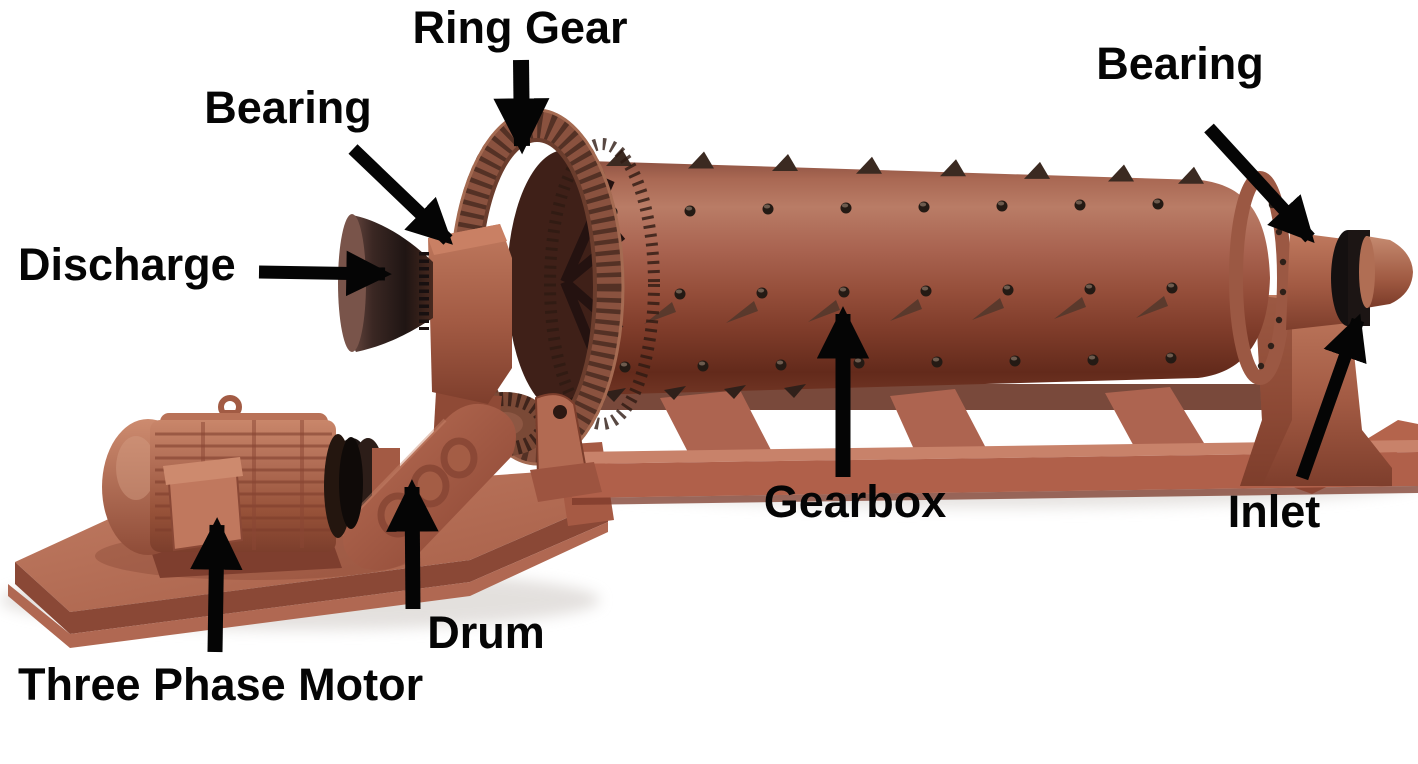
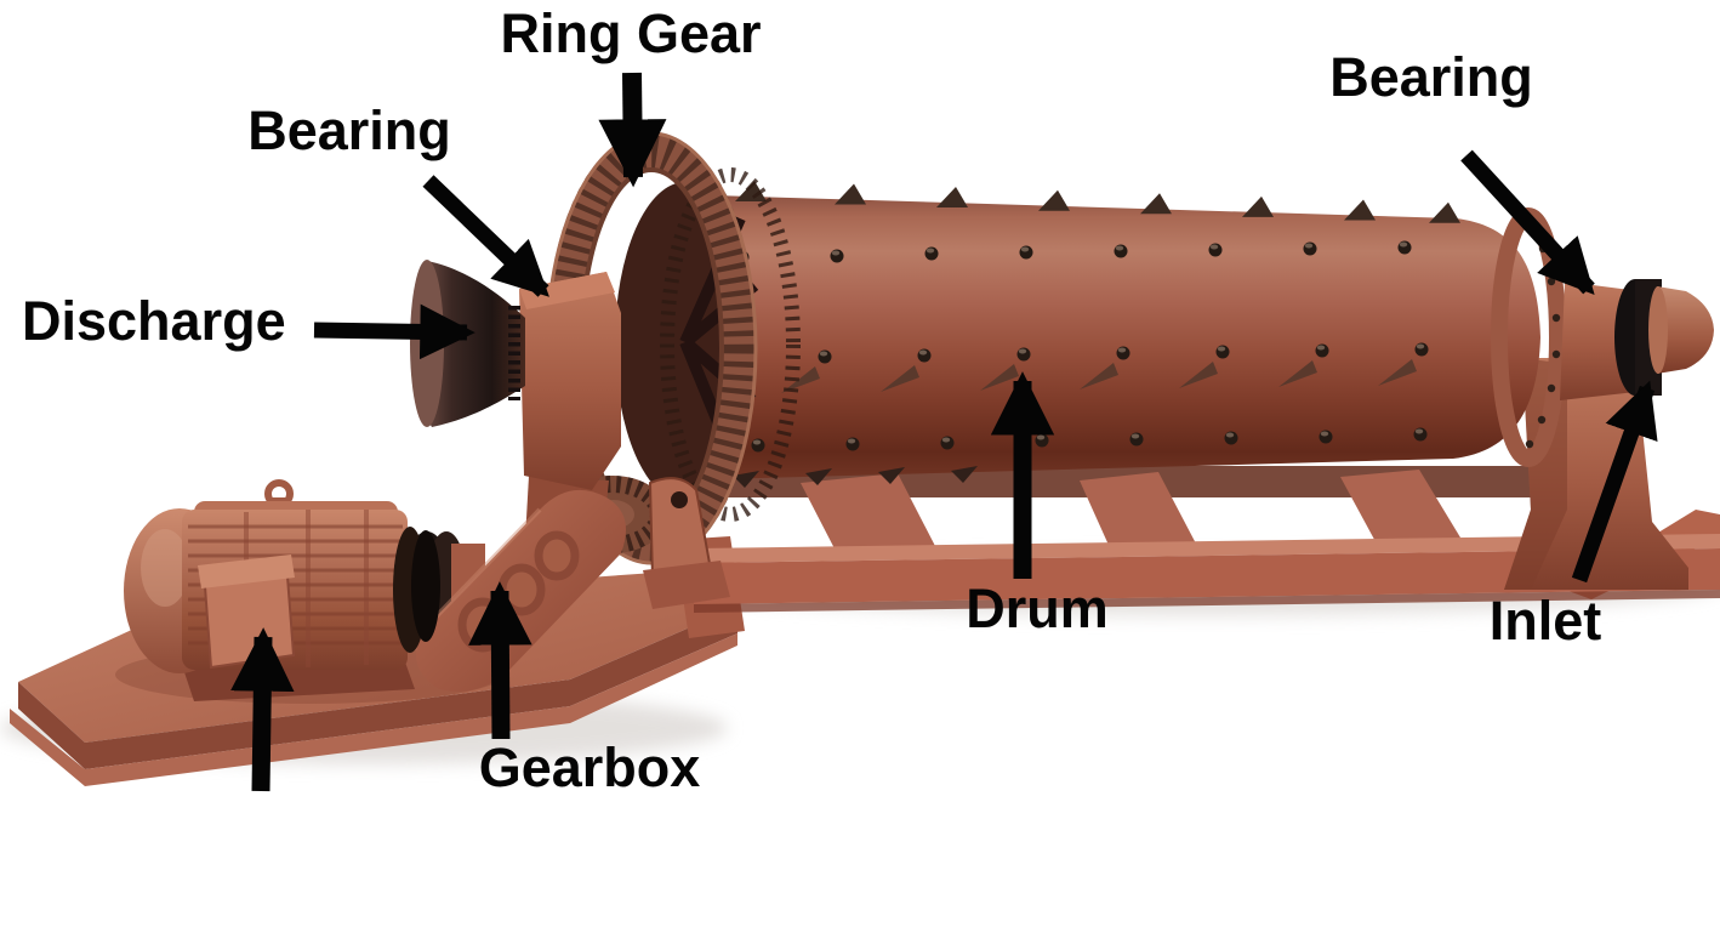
  Ring Gear
  Bearing
  Bearing
  Discharge
- Gearbox
+ Drum
  Inlet
- Drum
+ Gearbox
- Three Phase Motor
